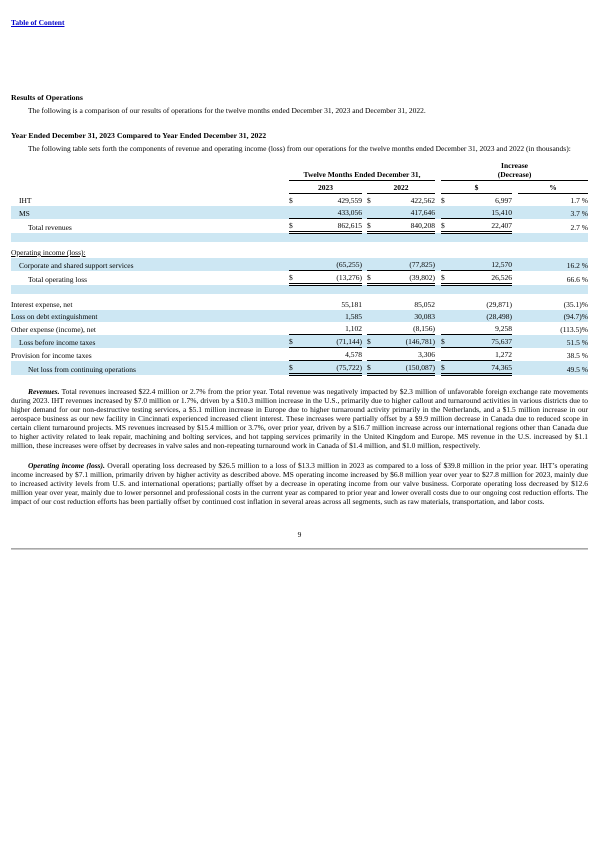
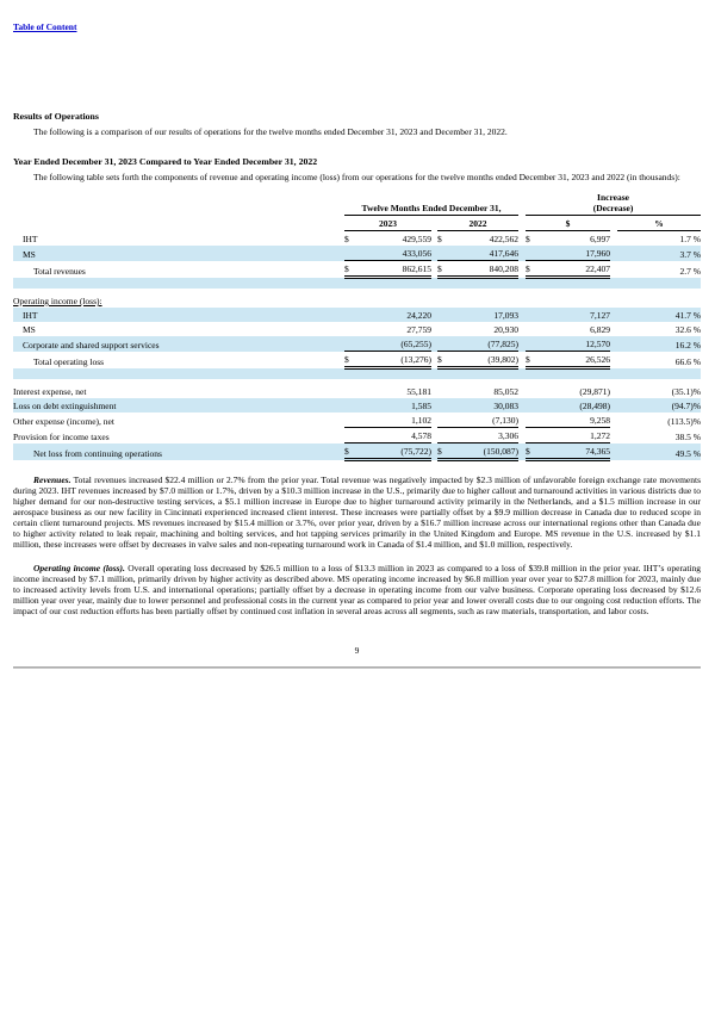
  Table of Content
  Results of Operations
  The following is a comparison of our results of operations for the twelve months ended December 31, 2023 and December 31, 2022.
  Year Ended December 31, 2023 Compared to Year Ended December 31, 2022
  The following table sets forth the components of revenue and operating income (loss) from our operations for the twelve months ended December 31, 2023 and 2022 (in thousands):
  	Twelve Months Ended December 31,		Increase (Decrease)
  	2023		2022		$		%
  IHT	$ 429,559		$ 422,562		$ 6,997		1.7 %
- MS	433,056		417,646		15,410		3.7 %
+ MS	433,056		417,646		17,960		3.7 %
  Total revenues	$ 862,615		$ 840,208		$ 22,407		2.7 %
  Operating income (loss):
+ IHT	24,220		17,093		7,127		41.7 %
+ MS	27,759		20,930		6,829		32.6 %
  Corporate and shared support services	(65,255)		(77,825)		12,570		16.2 %
  Total operating loss	$ (13,276)		$ (39,802)		$ 26,526		66.6 %
  Interest expense, net	55,181		85,052		(29,871)		(35.1)%
  Loss on debt extinguishment	1,585		30,083		(28,498)		(94.7)%
- Other expense (income), net	1,102		(8,156)		9,258		(113.5)%
+ Other expense (income), net	1,102		(7,130)		9,258		(113.5)%
- Loss before income taxes	$ (71,144)		$ (146,781)		$ 75,637		51.5 %
  Provision for income taxes	4,578		3,306		1,272		38.5 %
  Net loss from continuing operations	$ (75,722)		$ (150,087)		$ 74,365		49.5 %
  Revenues. Total revenues increased $22.4 million or 2.7% from the prior year. Total revenue was negatively impacted by $2.3 million of unfavorable foreign exchange rate movements during 2023. IHT revenues increased by $7.0 million or 1.7%, driven by a $10.3 million increase in the U.S., primarily due to higher callout and turnaround activities in various districts due to higher demand for our non-destructive testing services, a $5.1 million increase in Europe due to higher turnaround activity primarily in the Netherlands, and a $1.5 million increase in our aerospace business as our new facility in Cincinnati experienced increased client interest. These increases were partially offset by a $9.9 million decrease in Canada due to reduced scope in certain client turnaround projects. MS revenues increased by $15.4 million or 3.7%, over prior year, driven by a $16.7 million increase across our international regions other than Canada due to higher activity related to leak repair, machining and bolting services, and hot tapping services primarily in the United Kingdom and Europe. MS revenue in the U.S. increased by $1.1 million, these increases were offset by decreases in valve sales and non-repeating turnaround work in Canada of $1.4 million, and $1.0 million, respectively.
  Operating income (loss). Overall operating loss decreased by $26.5 million to a loss of $13.3 million in 2023 as compared to a loss of $39.8 million in the prior year. IHT’s operating income increased by $7.1 million, primarily driven by higher activity as described above. MS operating income increased by $6.8 million year over year to $27.8 million for 2023, mainly due to increased activity levels from U.S. and international operations; partially offset by a decrease in operating income from our valve business. Corporate operating loss decreased by $12.6 million year over year, mainly due to lower personnel and professional costs in the current year as compared to prior year and lower overall costs due to our ongoing cost reduction efforts. The impact of our cost reduction efforts has been partially offset by continued cost inflation in several areas across all segments, such as raw materials, transportation, and labor costs.
  9
